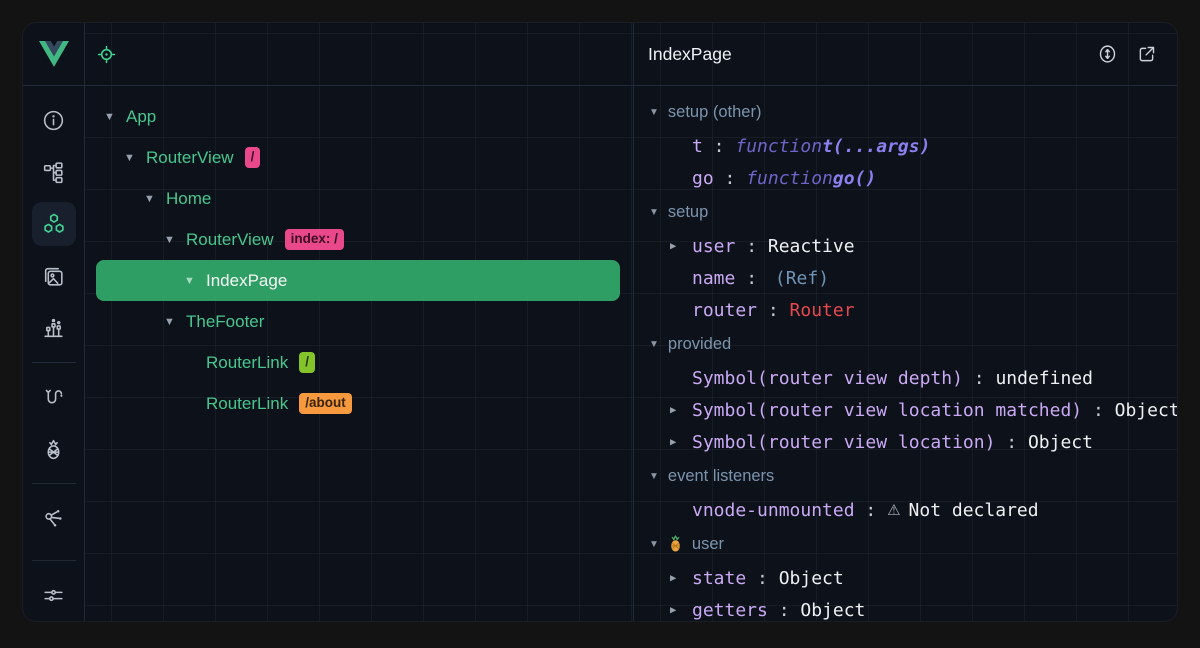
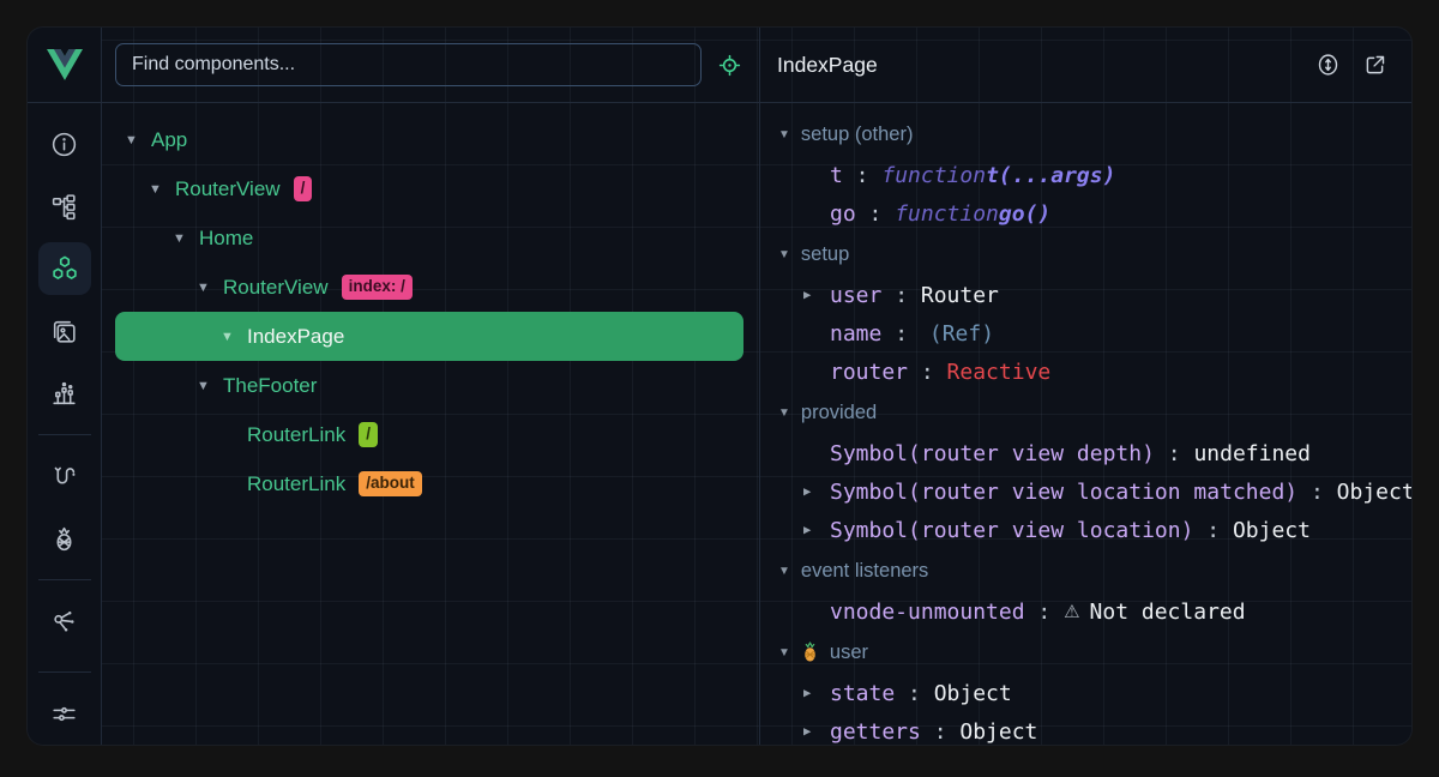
+ Find components...
  ▼
  App
  ▼
  RouterView
  /
  ▼
  Home
  ▼
  RouterView
  index: /
  ▼
  IndexPage
  ▼
  TheFooter
  RouterLink
  /
  RouterLink
  /about
  IndexPage
  ▼
  setup (other)
  t
  :
  function
  t(...args)
  go
  :
  function
  go()
  ▼
  setup
  ▶
  user
  :
- Reactive
+ Router
  name
  :
  (Ref)
  router
  :
- Router
+ Reactive
  ▼
  provided
  Symbol(router view depth)
  :
  undefined
  ▶
  Symbol(router view location matched)
  :
  Object
  ▶
  Symbol(router view location)
  :
  Object
  ▼
  event listeners
  vnode-unmounted
  :
  ⚠
  Not declared
  ▼
  user
  ▶
  state
  :
  Object
  ▶
  getters
  :
  Object
